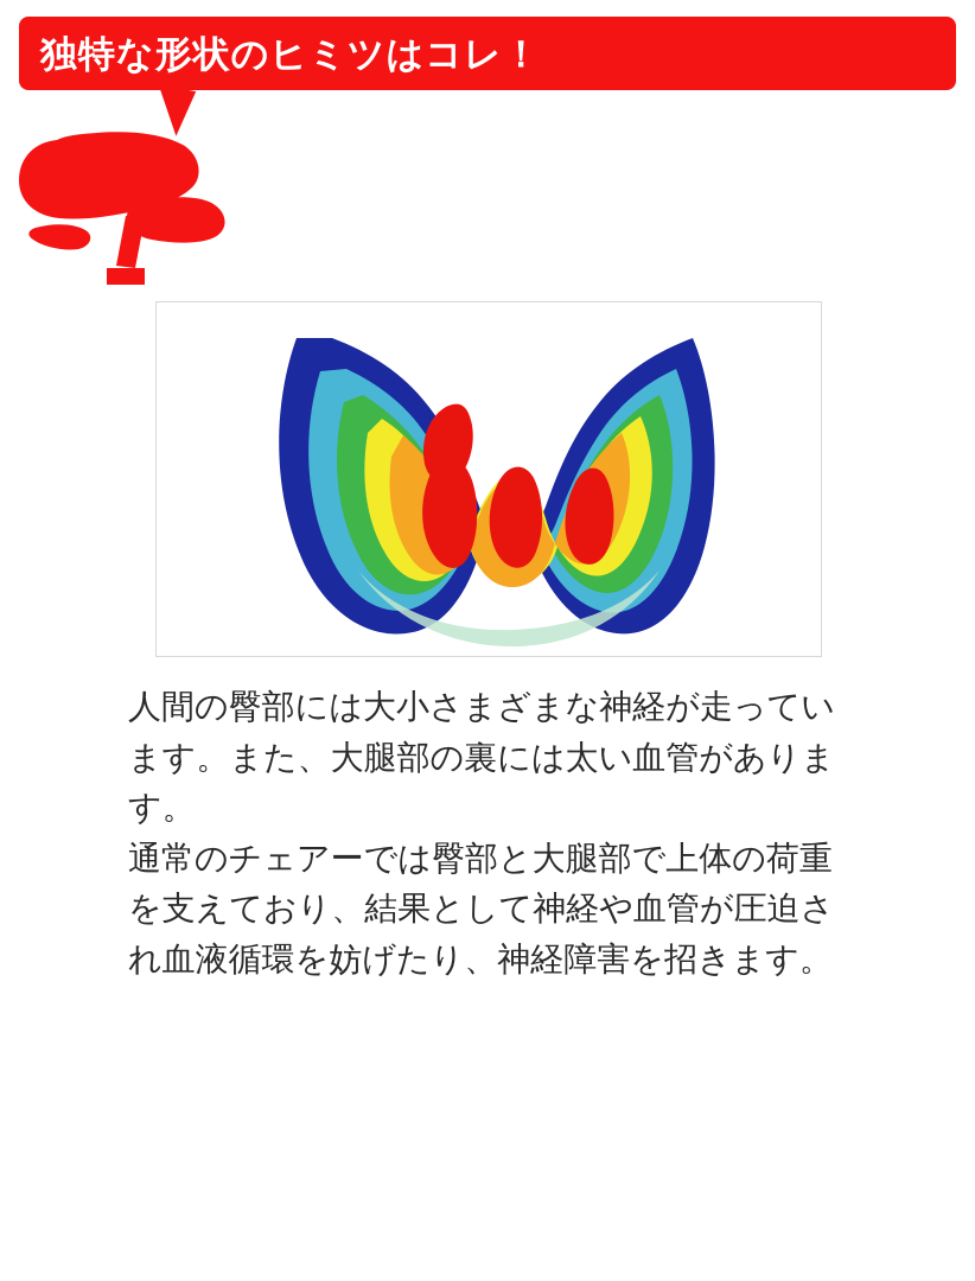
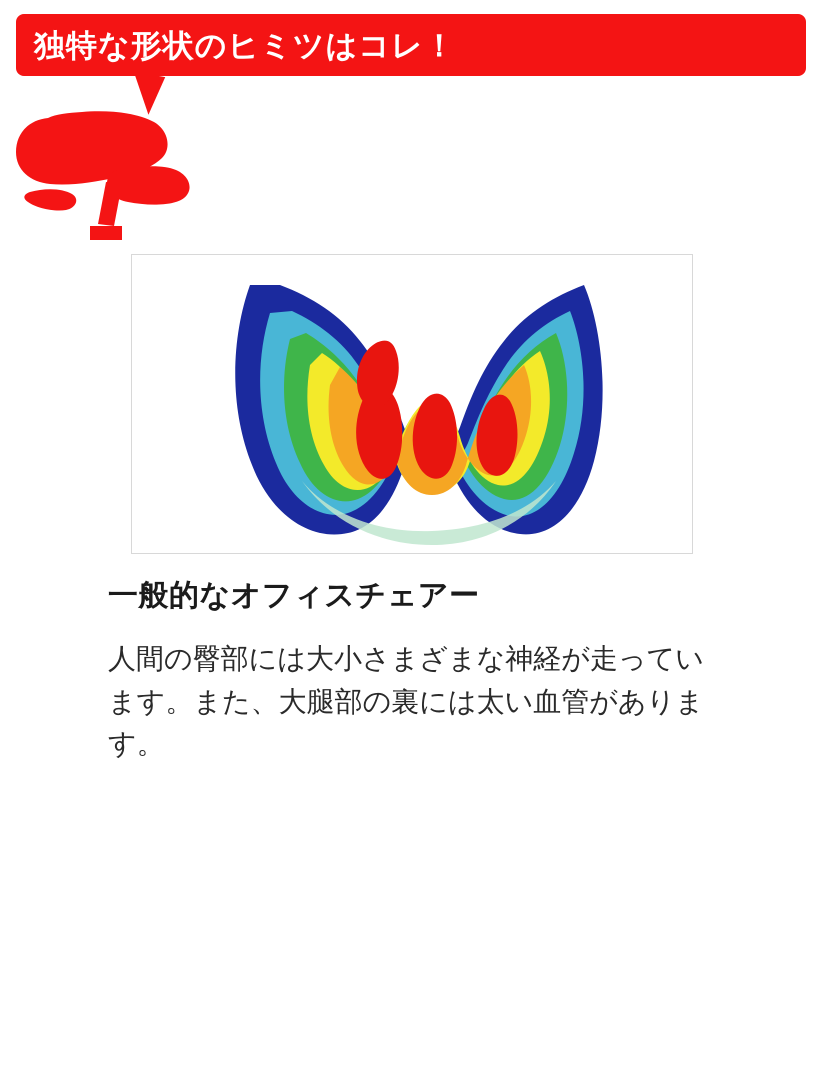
  独特な形状のヒミツはコレ！
+ 一般的なオフィスチェアー
  人間の臀部には大小さまざまな神経が走っています。また、大腿部の裏には太い血管があります。
- 通常のチェアーでは臀部と大腿部で上体の荷重を支えており、結果として神経や血管が圧迫され血液循環を妨げたり、神経障害を招きます。
